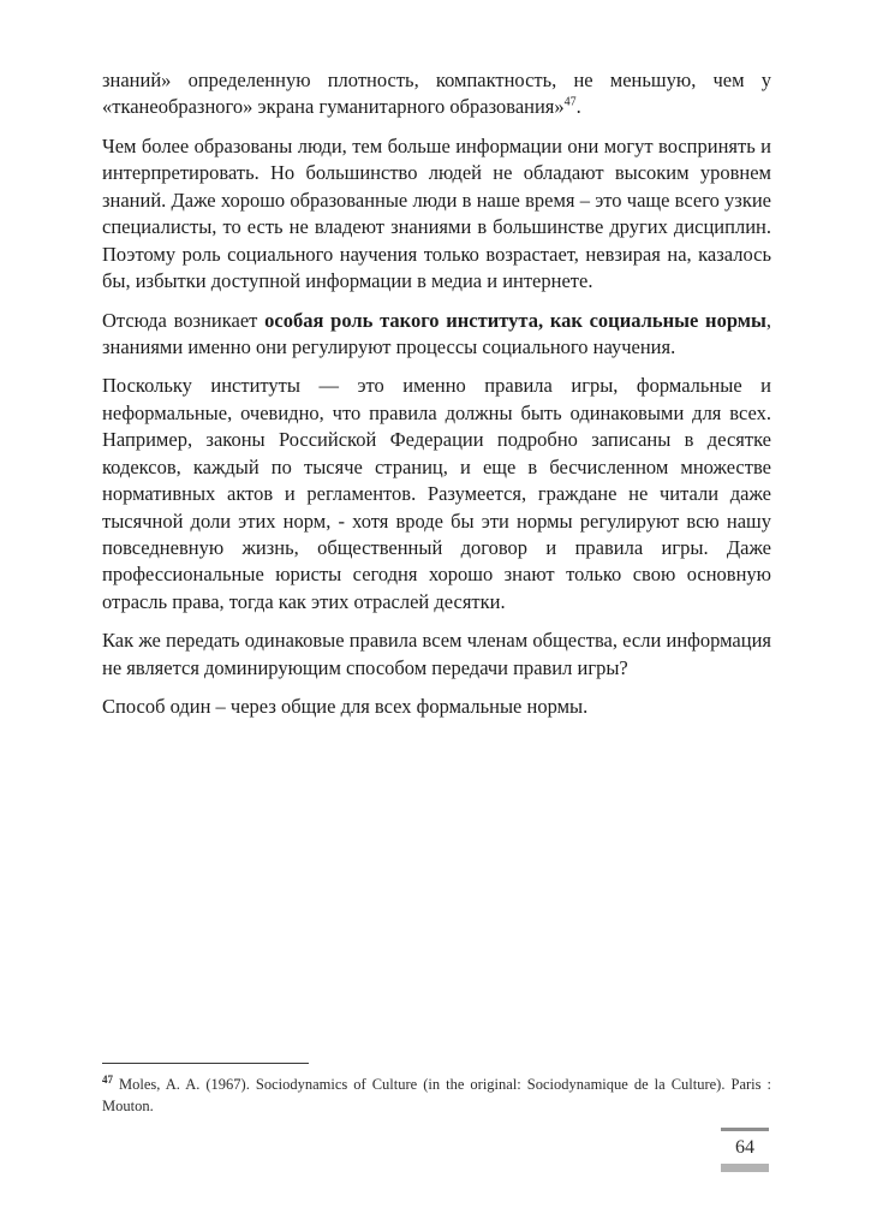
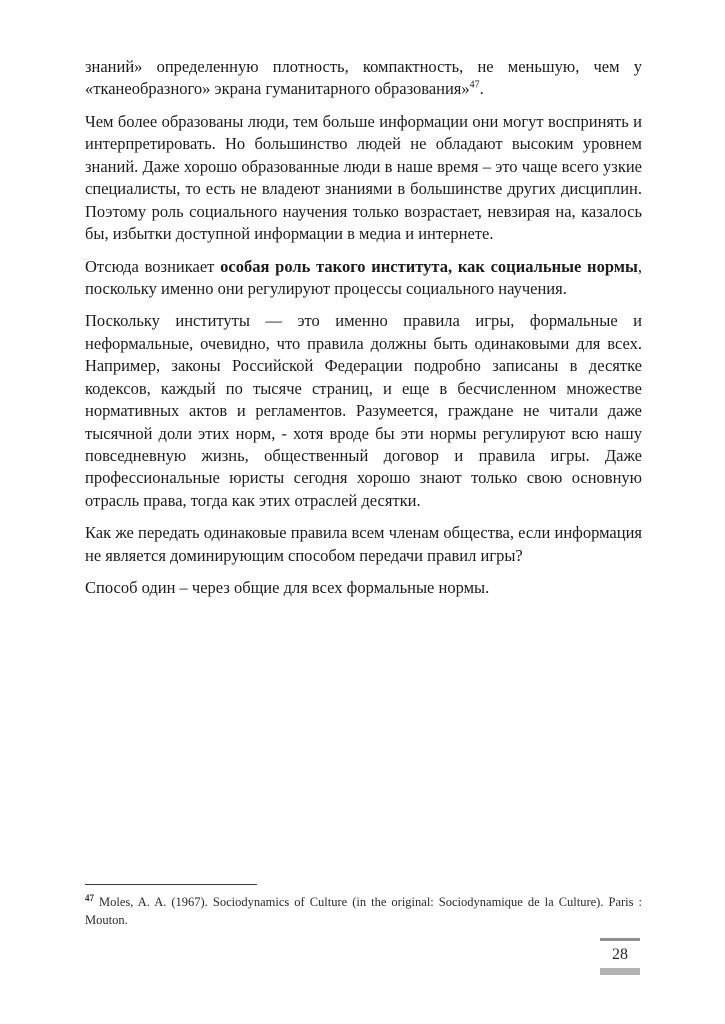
  знаний» определенную плотность, компактность, не меньшую, чем у «тканеобразного» экрана гуманитарного образования»47.
  Чем более образованы люди, тем больше информации они могут воспринять и интерпретировать. Но большинство людей не обладают высоким уровнем знаний. Даже хорошо образованные люди в наше время – это чаще всего узкие специалисты, то есть не владеют знаниями в большинстве других дисциплин. Поэтому роль социального научения только возрастает, невзирая на, казалось бы, избытки доступной информации в медиа и интернете.
- Отсюда возникает особая роль такого института, как социальные нормы, знаниями именно они регулируют процессы социального научения.
+ Отсюда возникает особая роль такого института, как социальные нормы, поскольку именно они регулируют процессы социального научения.
  Поскольку институты — это именно правила игры, формальные и неформальные, очевидно, что правила должны быть одинаковыми для всех. Например, законы Российской Федерации подробно записаны в десятке кодексов, каждый по тысяче страниц, и еще в бесчисленном множестве нормативных актов и регламентов. Разумеется, граждане не читали даже тысячной доли этих норм, - хотя вроде бы эти нормы регулируют всю нашу повседневную жизнь, общественный договор и правила игры. Даже профессиональные юристы сегодня хорошо знают только свою основную отрасль права, тогда как этих отраслей десятки.
  Как же передать одинаковые правила всем членам общества, если информация не является доминирующим способом передачи правил игры?
  Способ один – через общие для всех формальные нормы.
  47 Moles, A. A. (1967). Sociodynamics of Culture (in the original: Sociodynamique de la Culture). Paris : Mouton.
- 64
+ 28
